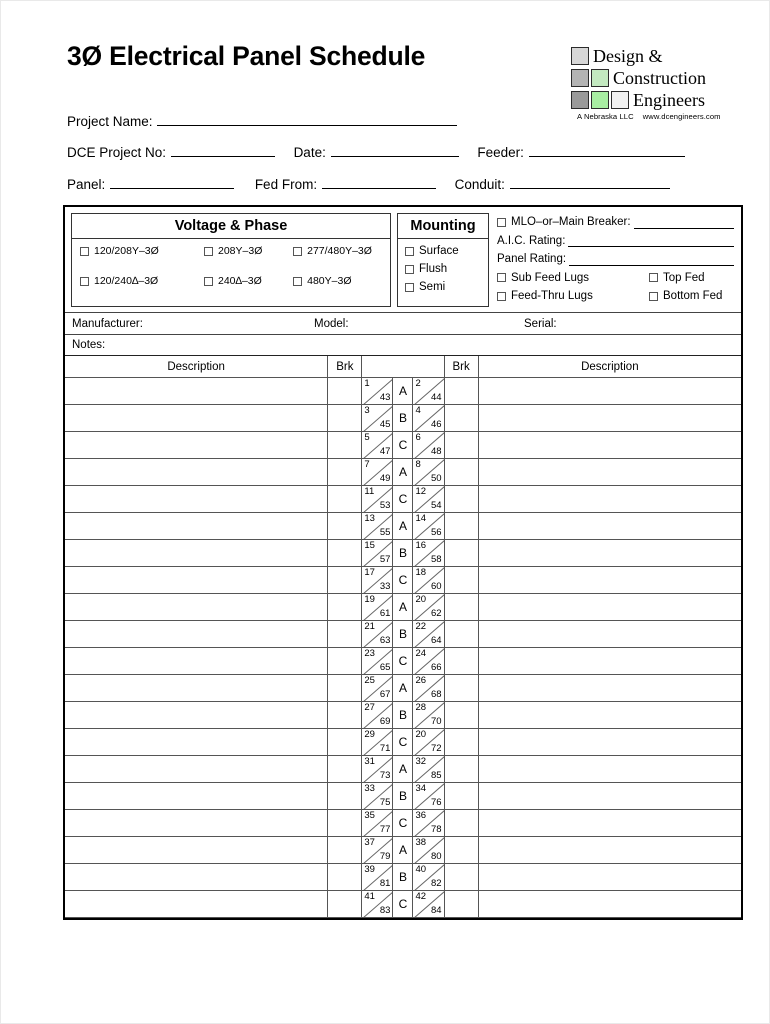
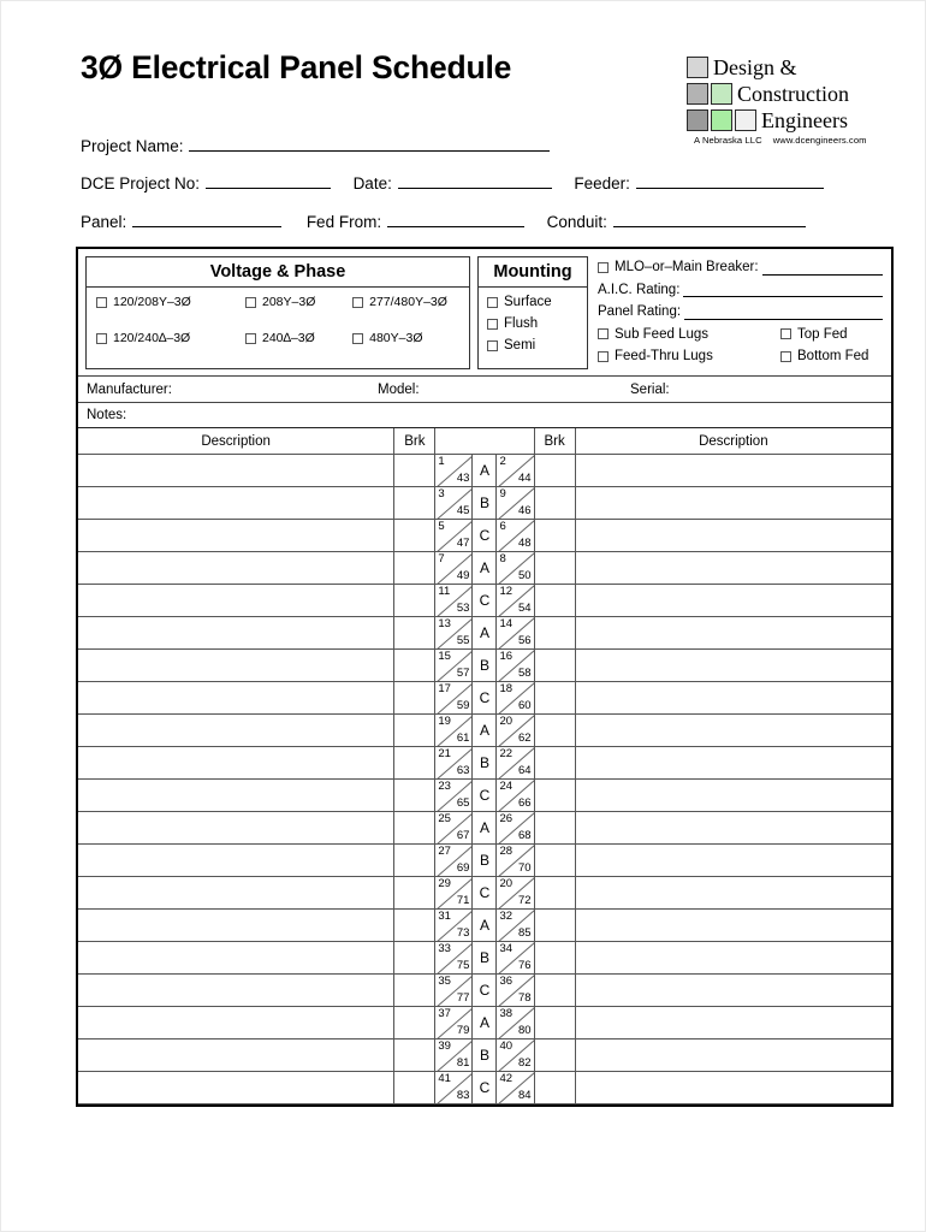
  3Ø Electrical Panel Schedule
  Design &
  Construction
  Engineers
  A Nebraska LLC www.dcengineers.com
  Project Name:
  DCE Project No: Date: Feeder:
  Panel: Fed From: Conduit:
  Voltage & Phase
  120/208Y–3Ø
  208Y–3Ø
  277/480Y–3Ø
  120/240∆–3Ø
  240∆–3Ø
  480Y–3Ø
  Mounting
  Surface
  Flush
  Semi
  MLO–or–Main Breaker:
  A.I.C. Rating:
  Panel Rating:
  Sub Feed Lugs
  Top Fed
  Feed-Thru Lugs
  Bottom Fed
  Manufacturer:
  Model:
  Serial:
  Notes:
  Description	Brk		Brk	Description
  		143	A	244
- 		345	B	446
+ 		345	B	946
  		547	C	648
  		749	A	850
  		1153	C	1254
  		1355	A	1456
  		1557	B	1658
- 		1733	C	1860
+ 		1759	C	1860
  		1961	A	2062
  		2163	B	2264
  		2365	C	2466
  		2567	A	2668
  		2769	B	2870
  		2971	C	2072
  		3173	A	3285
  		3375	B	3476
  		3577	C	3678
  		3779	A	3880
  		3981	B	4082
  		4183	C	4284
